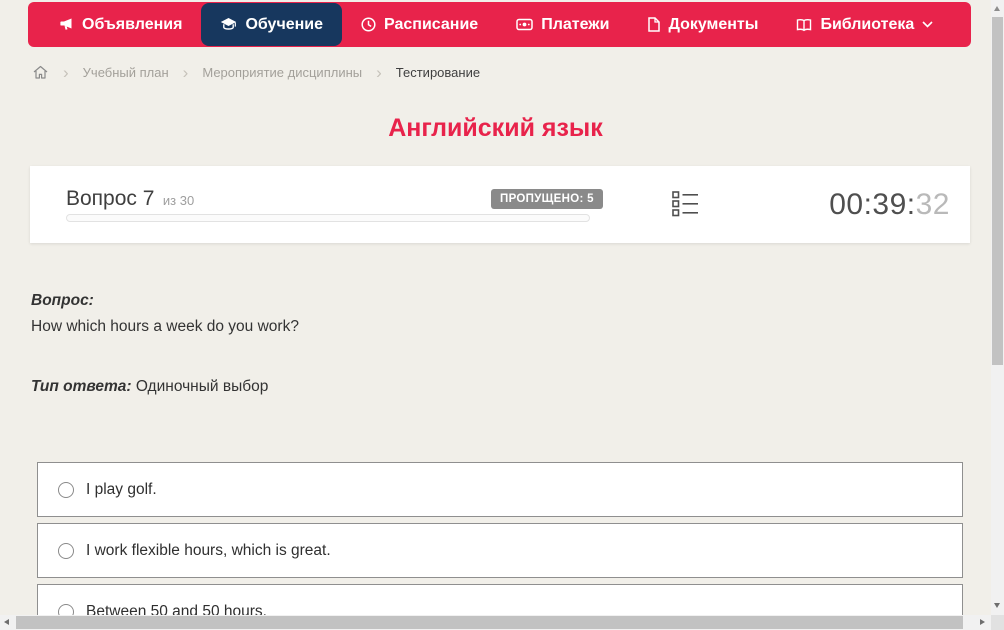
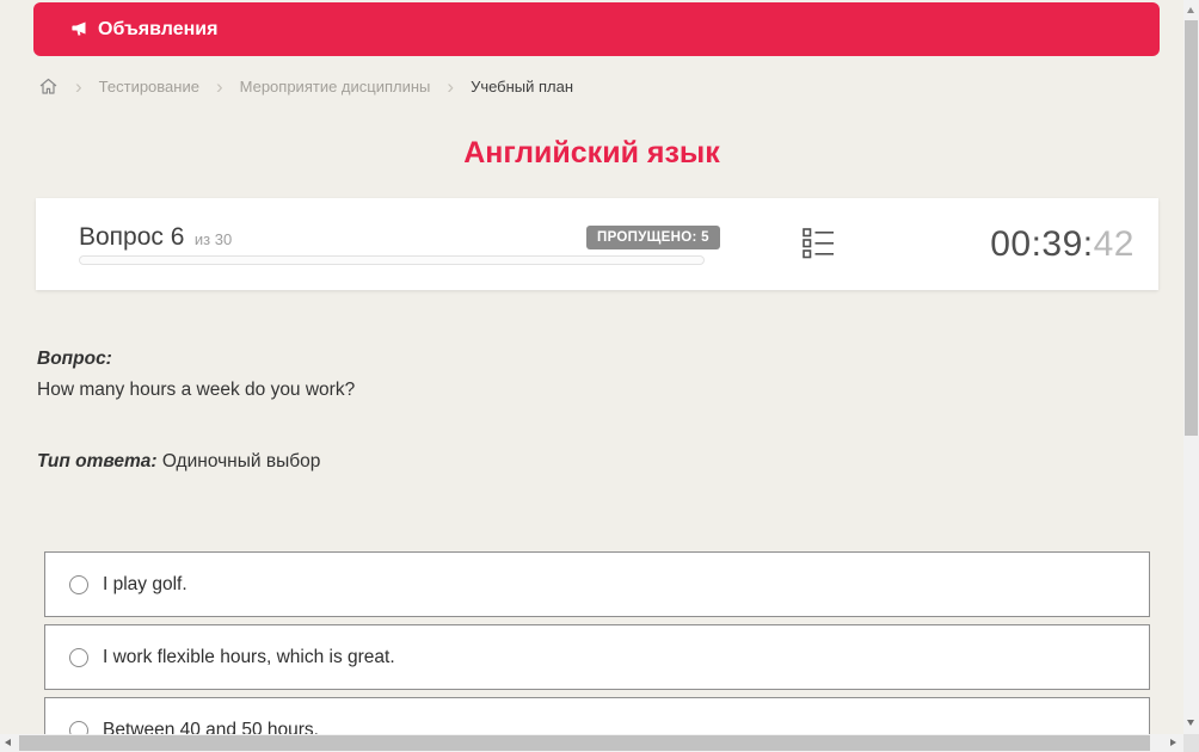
  Объявления
- Обучение
- Расписание
- Платежи
- Документы
- Библиотека
  ›
- Учебный план
+ Тестирование
  ›
  Мероприятие дисциплины
  ›
- Тестирование
+ Учебный план
  Английский язык
- Вопрос 7 из 30
+ Вопрос 6 из 30
  ПРОПУЩЕНО: 5
- 00:39:32
+ 00:39:42
  Вопрос:
- How which hours a week do you work?
+ How many hours a week do you work?
  Тип ответа: Одиночный выбор
  I play golf.
  I work flexible hours, which is great.
- Between 50 and 50 hours.
+ Between 40 and 50 hours.
